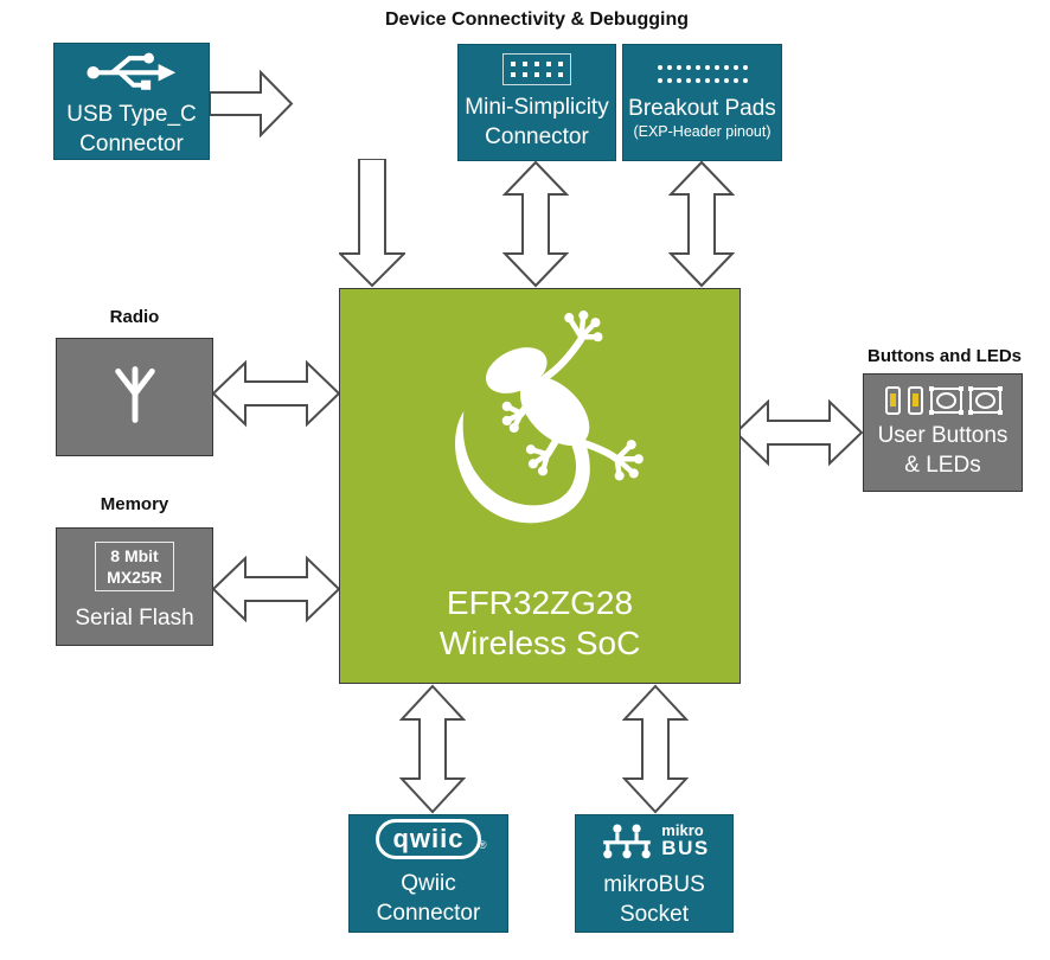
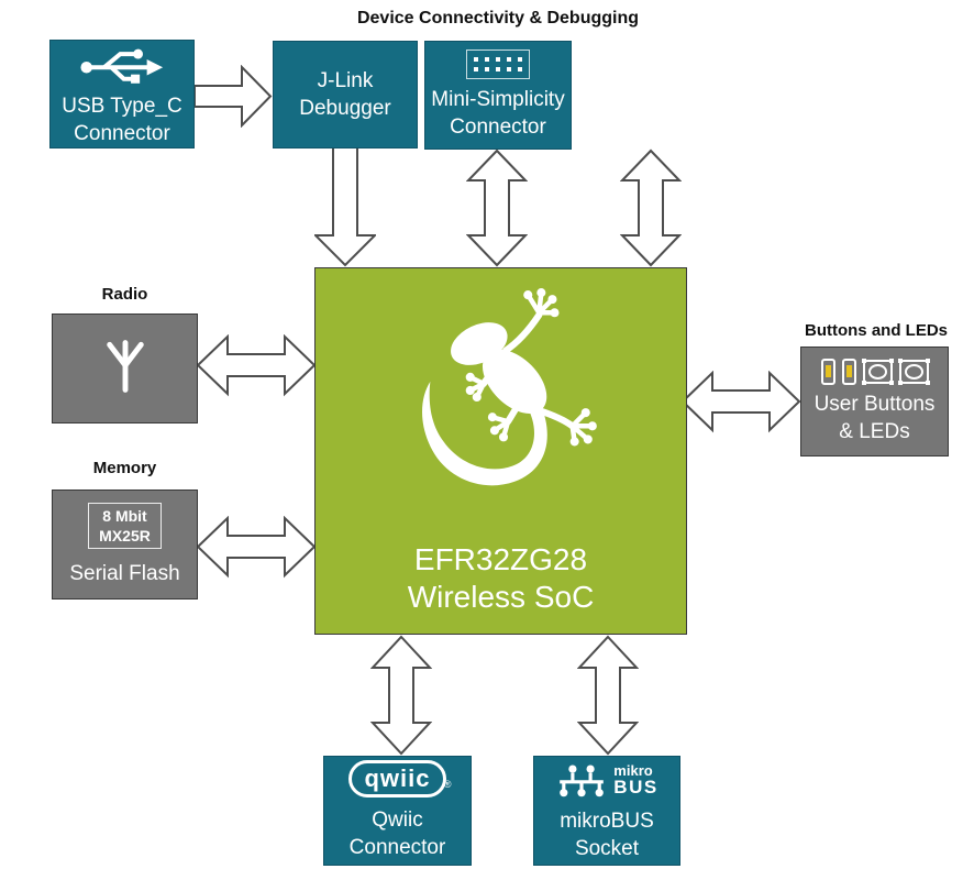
  Device Connectivity & Debugging
  Radio
  Memory
  Buttons and LEDs
  USB Type_C
  Connector
+ J-Link
+ Debugger
  Mini-Simplicity
  Connector
- Breakout Pads
- (EXP-Header pinout)
  EFR32ZG28
  Wireless SoC
  8 Mbit
  MX25R
  Serial Flash
  User Buttons
  & LEDs
  qwiic
  ®
  Qwiic
  Connector
  mikro
  BUS
  mikroBUS
  Socket
